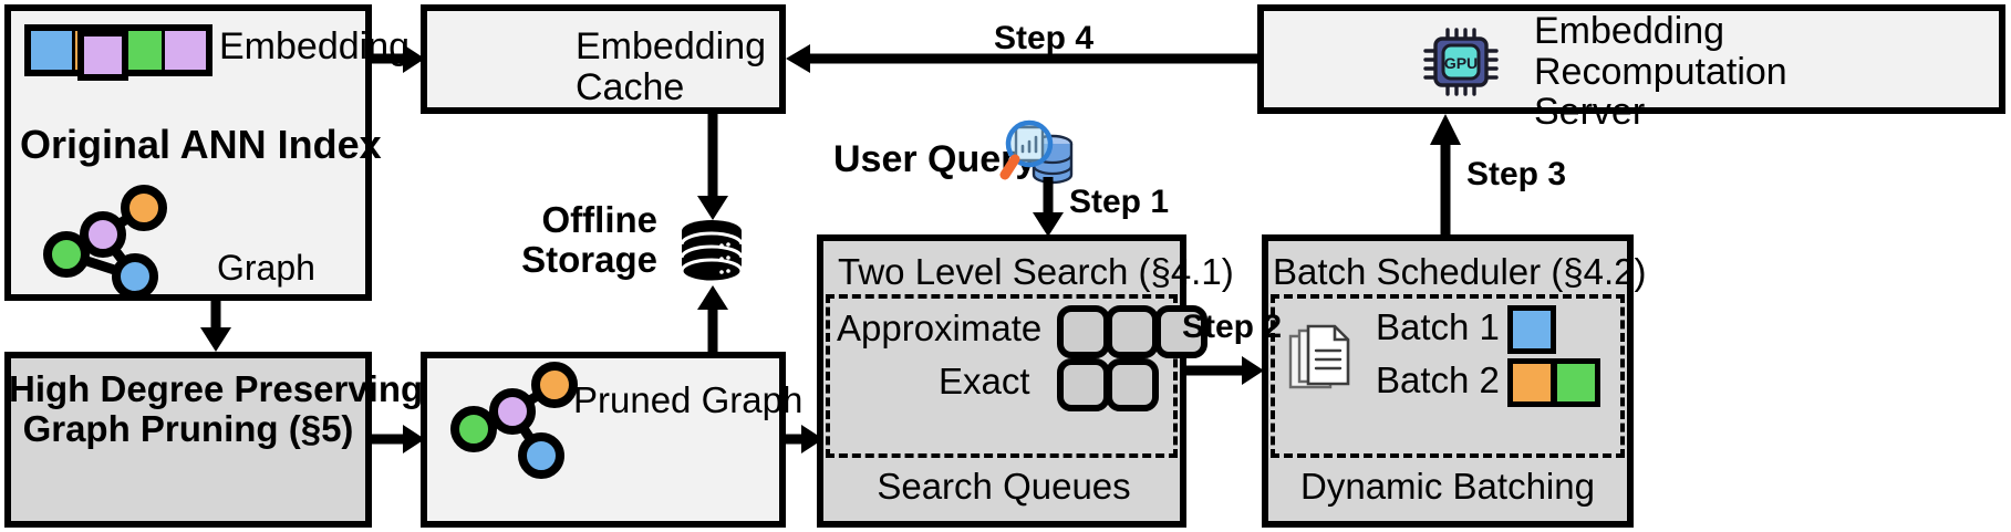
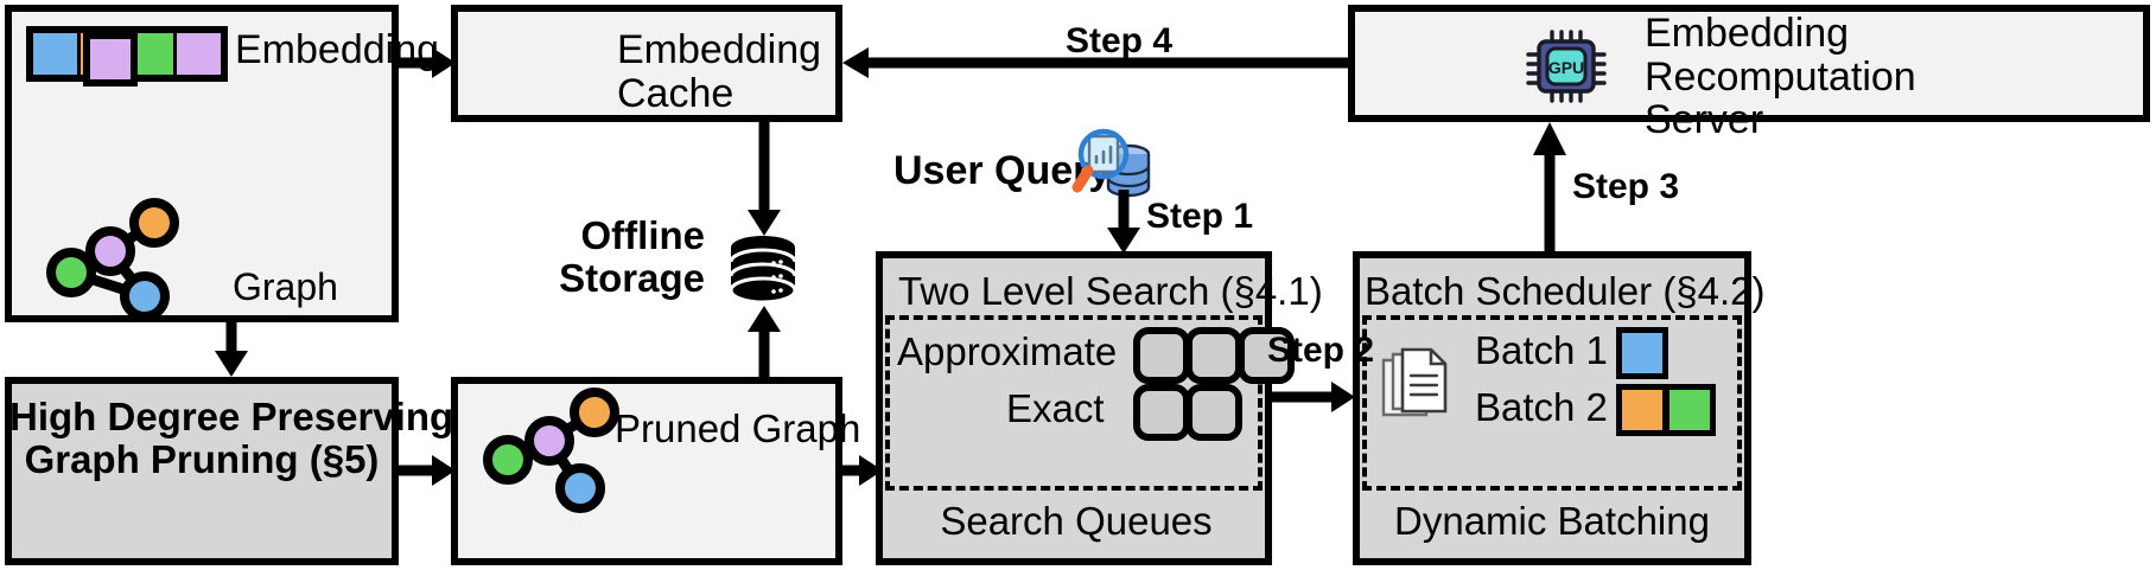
  Embedding
- Original ANN Index
  Graph
  Embedding
  Cache
  GPU
  Embedding
  Recomputation
  Server
  Offline
  Storage
  User Quer
  Two Level Search (§4.1)
  Approximate
  Exact
  Search Queues
  Batch Scheduler (§4.2)
  Batch 1
  Batch 2
  Dynamic Batching
  High Degree Preserving
  Graph Pruning (§5)
  Pruned Graph
  Step 1
  Step 2
  Step 3
  Step 4
